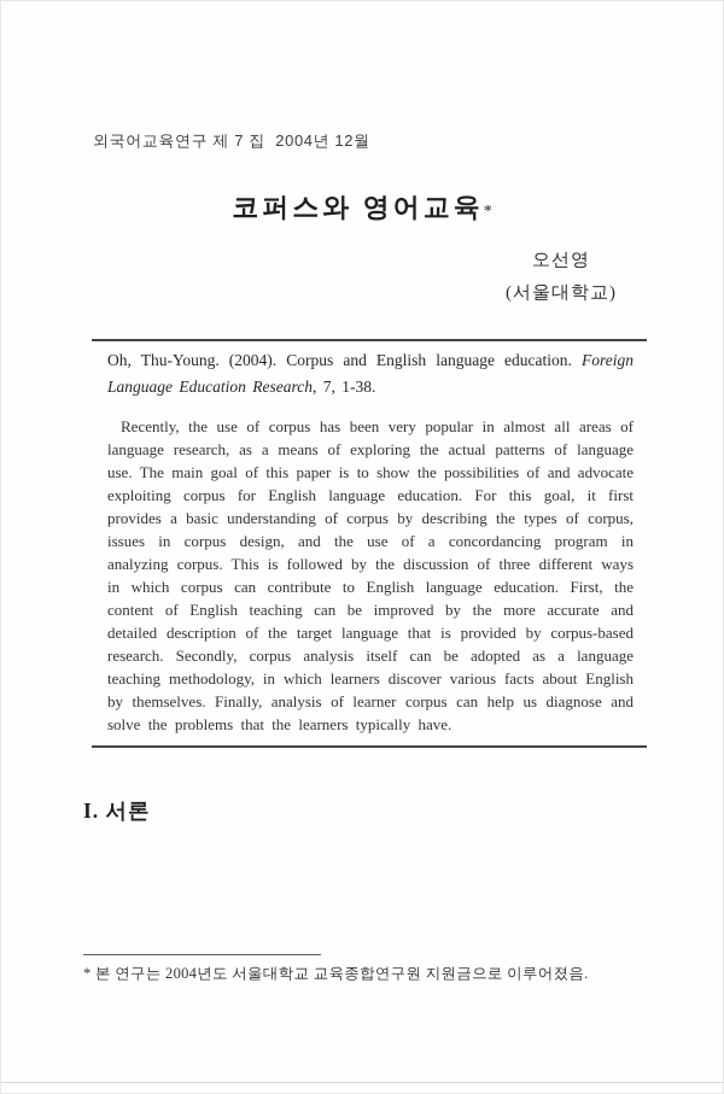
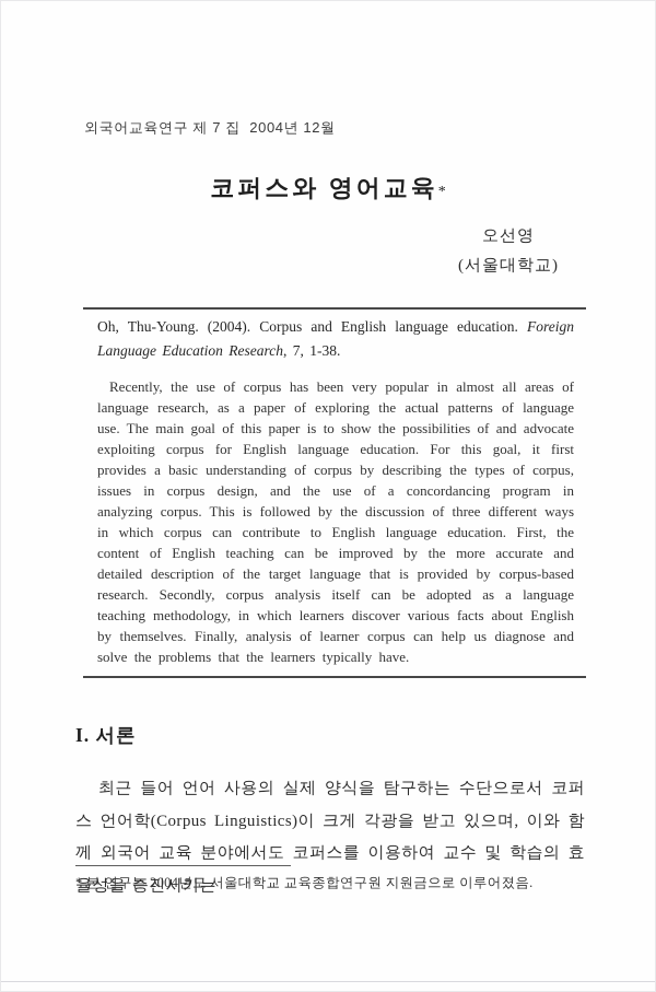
  외국어교육연구 제 7 집 2004년 12월
  코퍼스와 영어교육*
  오선영
  (서울대학교)
  Oh, Thu-Young. (2004). Corpus and English language education. Foreign Language Education Research, 7, 1-38.
- Recently, the use of corpus has been very popular in almost all areas of language research, as a means of exploring the actual patterns of language use. The main goal of this paper is to show the possibilities of and advocate exploiting corpus for English language education. For this goal, it first provides a basic understanding of corpus by describing the types of corpus, issues in corpus design, and the use of a concordancing program in analyzing corpus. This is followed by the discussion of three different ways in which corpus can contribute to English language education. First, the content of English teaching can be improved by the more accurate and detailed description of the target language that is provided by corpus-based research. Secondly, corpus analysis itself can be adopted as a language teaching methodology, in which learners discover various facts about English by themselves. Finally, analysis of learner corpus can help us diagnose and solve the problems that the learners typically have.
+ Recently, the use of corpus has been very popular in almost all areas of language research, as a paper of exploring the actual patterns of language use. The main goal of this paper is to show the possibilities of and advocate exploiting corpus for English language education. For this goal, it first provides a basic understanding of corpus by describing the types of corpus, issues in corpus design, and the use of a concordancing program in analyzing corpus. This is followed by the discussion of three different ways in which corpus can contribute to English language education. First, the content of English teaching can be improved by the more accurate and detailed description of the target language that is provided by corpus-based research. Secondly, corpus analysis itself can be adopted as a language teaching methodology, in which learners discover various facts about English by themselves. Finally, analysis of learner corpus can help us diagnose and solve the problems that the learners typically have.
  I. 서론
+ 최근 들어 언어 사용의 실제 양식을 탐구하는 수단으로서 코퍼스 언어학(Corpus Linguistics)이 크게 각광을 받고 있으며, 이와 함께 외국어 교육 분야에서도 코퍼스를 이용하여 교수 및 학습의 효율성을 증진시키는
  * 본 연구는 2004년도 서울대학교 교육종합연구원 지원금으로 이루어졌음.
